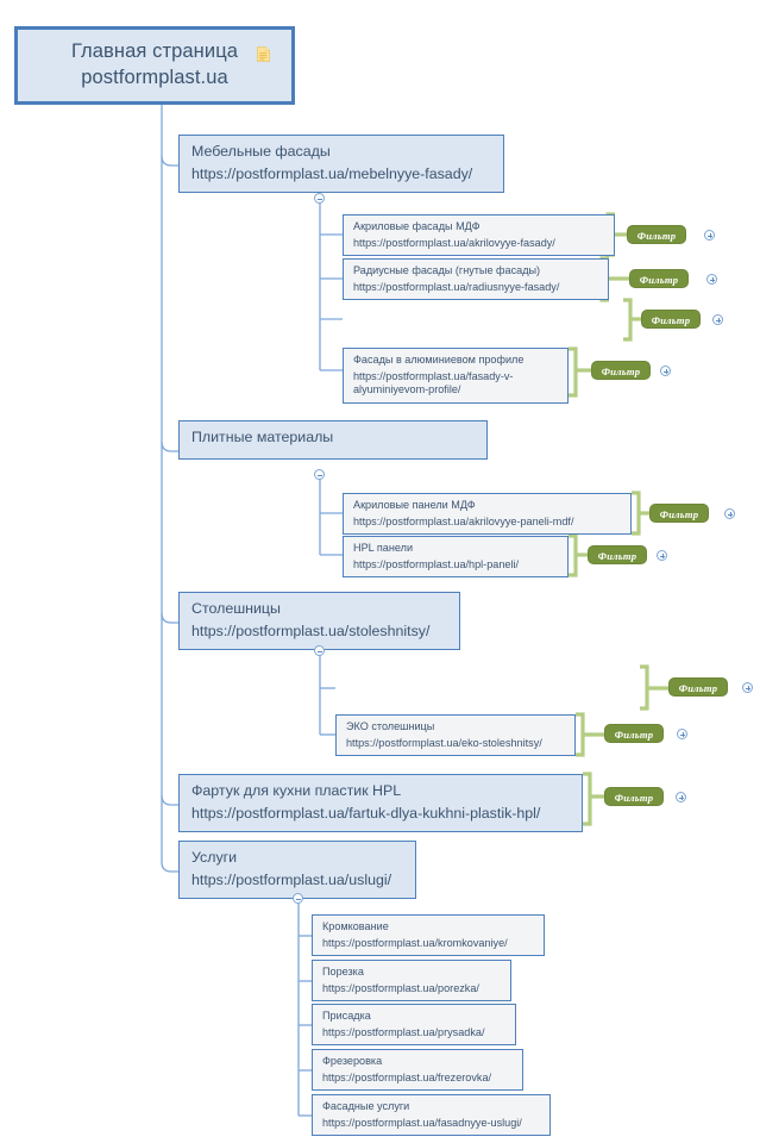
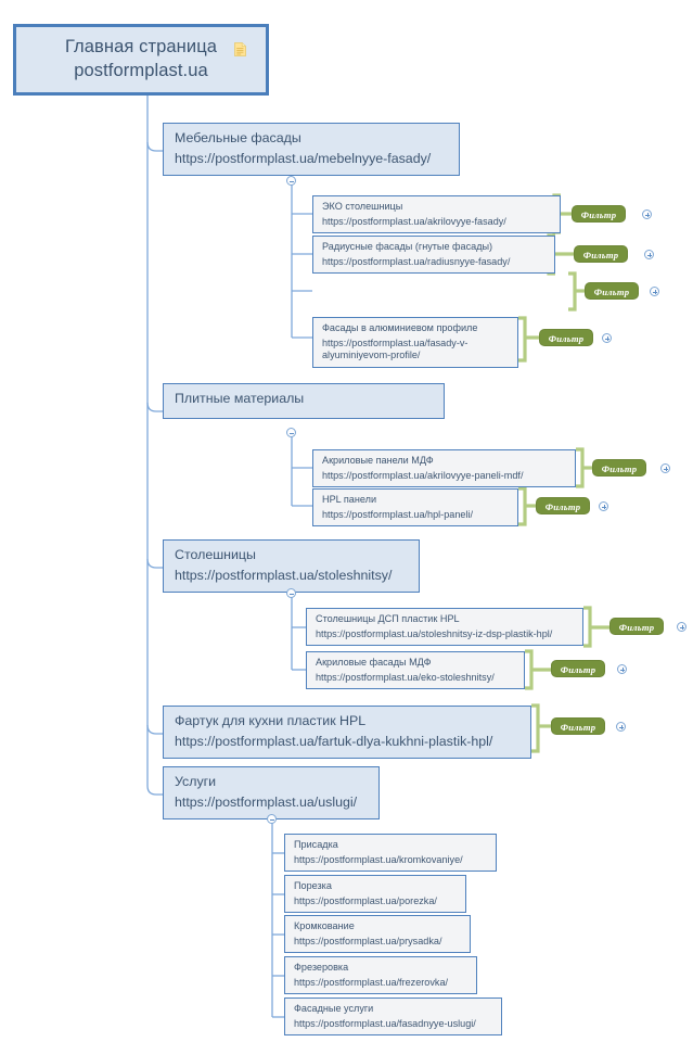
  Главная страница
  postformplast.ua
  Мебельные фасады
  https://postformplast.ua/mebelnyye-fasady/
- Акриловые фасады МДФ
+ ЭКО столешницы
  https://postformplast.ua/akrilovyye-fasady/
  Фильтр
  Радиусные фасады (гнутые фасады)
  https://postformplast.ua/radiusnyye-fasady/
  Фильтр
  Фильтр
  Фасады в алюминиевом профиле
  https://postformplast.ua/fasady-v-alyuminiyevom-profile/
  Фильтр
  Плитные материалы
  Акриловые панели МДФ
  https://postformplast.ua/akrilovyye-paneli-mdf/
  Фильтр
  HPL панели
  https://postformplast.ua/hpl-paneli/
  Фильтр
  Столешницы
  https://postformplast.ua/stoleshnitsy/
+ Столешницы ДСП пластик HPL
+ https://postformplast.ua/stoleshnitsy-iz-dsp-plastik-hpl/
  Фильтр
- ЭКО столешницы
+ Акриловые фасады МДФ
  https://postformplast.ua/eko-stoleshnitsy/
  Фильтр
  Фартук для кухни пластик HPL
  https://postformplast.ua/fartuk-dlya-kukhni-plastik-hpl/
  Фильтр
  Услуги
  https://postformplast.ua/uslugi/
- Кромкование
+ Присадка
  https://postformplast.ua/kromkovaniye/
  Порезка
  https://postformplast.ua/porezka/
- Присадка
+ Кромкование
  https://postformplast.ua/prysadka/
  Фрезеровка
  https://postformplast.ua/frezerovka/
  Фасадные услуги
  https://postformplast.ua/fasadnyye-uslugi/
